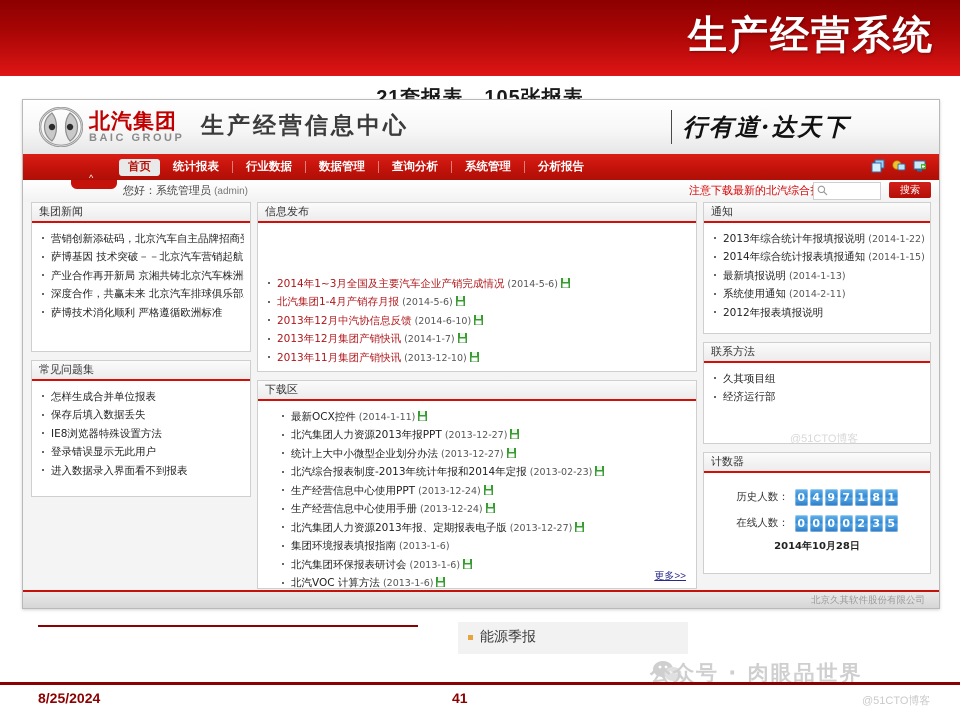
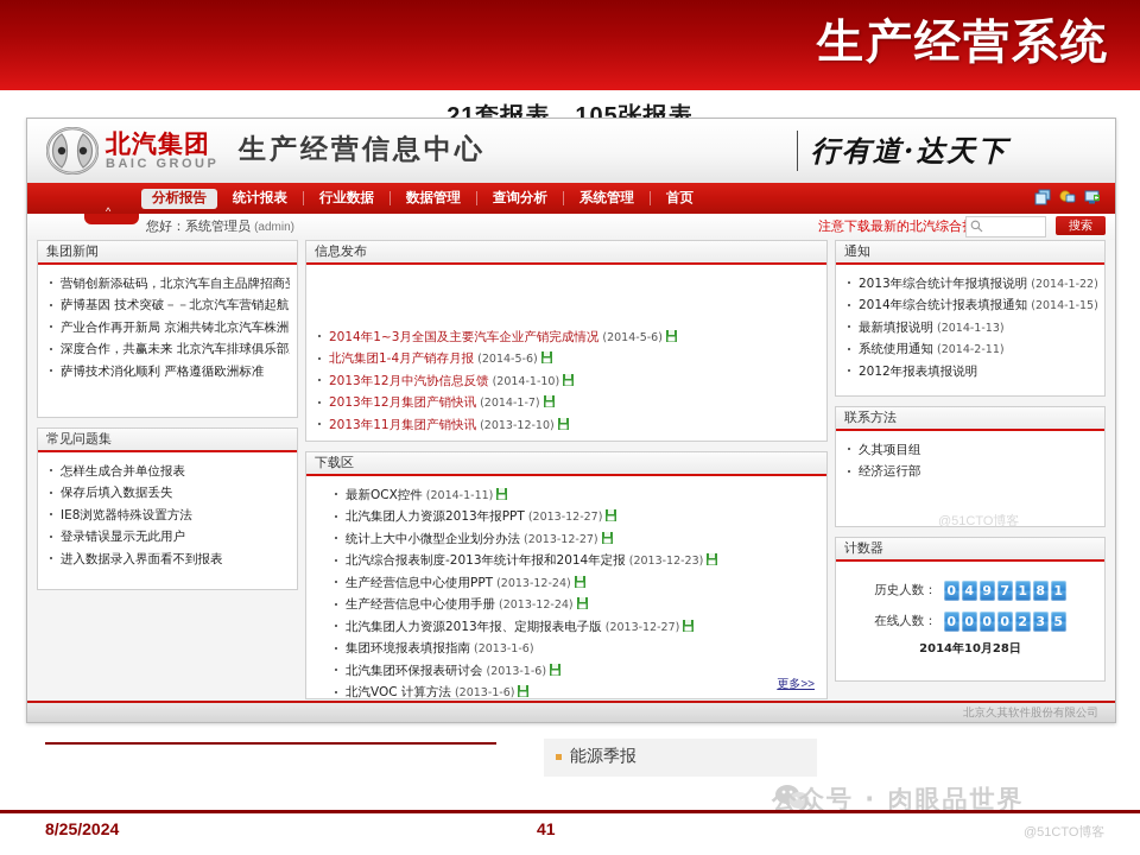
  生产经营系统
  21套报表，105张报表
  北汽集团
  BAIC GROUP
  生产经营信息中心
  行有道·达天下
- 首页
+ 分析报告
  统计报表
  行业数据
  数据管理
  查询分析
  系统管理
- 分析报告
+ 首页
  您好：系统管理员 (admin)
  注意下载最新的北汽综合
  搜索
  集团新闻
  营销创新添砝码，北京汽车自主品牌招商
  萨博基因 技术突破－－北京汽车营销起航
  产业合作再开新局 京湘共铸北京汽车株洲
  深度合作，共赢未来 北京汽车排球俱乐部
  萨博技术消化顺利 严格遵循欧洲标准
  常见问题集
  怎样生成合并单位报表
  保存后填入数据丢失
  IE8浏览器特殊设置方法
  登录错误显示无此用户
  进入数据录入界面看不到报表
  信息发布
  2014年1~3月全国及主要汽车企业产销完成情况 (2014-5-6)
  北汽集团1-4月产销存月报 (2014-5-6)
- 2013年12月中汽协信息反馈 (2014-6-10)
+ 2013年12月中汽协信息反馈 (2014-1-10)
  2013年12月集团产销快讯 (2014-1-7)
  2013年11月集团产销快讯 (2013-12-10)
  下载区
  最新OCX控件 (2014-1-11)
  北汽集团人力资源2013年报PPT (2013-12-27)
  统计上大中小微型企业划分办法 (2013-12-27)
- 北汽综合报表制度-2013年统计年报和2014年定报 (2013-02-23)
+ 北汽综合报表制度-2013年统计年报和2014年定报 (2013-12-23)
  生产经营信息中心使用PPT (2013-12-24)
  生产经营信息中心使用手册 (2013-12-24)
  北汽集团人力资源2013年报、定期报表电子版 (2013-12-27)
  集团环境报表填报指南 (2013-1-6)
  北汽集团环保报表研讨会 (2013-1-6)
  北汽VOC 计算方法 (2013-1-6)
  更多>>
  通知
  2013年综合统计年报填报说明 (2014-1-22)
  2014年综合统计报表填报通知 (2014-1-15)
  最新填报说明 (2014-1-13)
  系统使用通知 (2014-2-11)
  2012年报表填报说明
  联系方法
  久其项目组
  经济运行部
  计数器
  历史人数：
  0
  4
  9
  7
  1
  8
  1
  在线人数：
  0
  0
  0
  0
  2
  3
  5
  2014年10月28日
  北京久其软件股份有限公司
  能源季报
  公众号 · 肉眼品世界
  @51CTO博客
  @51CTO博客
  8/25/2024
  41
